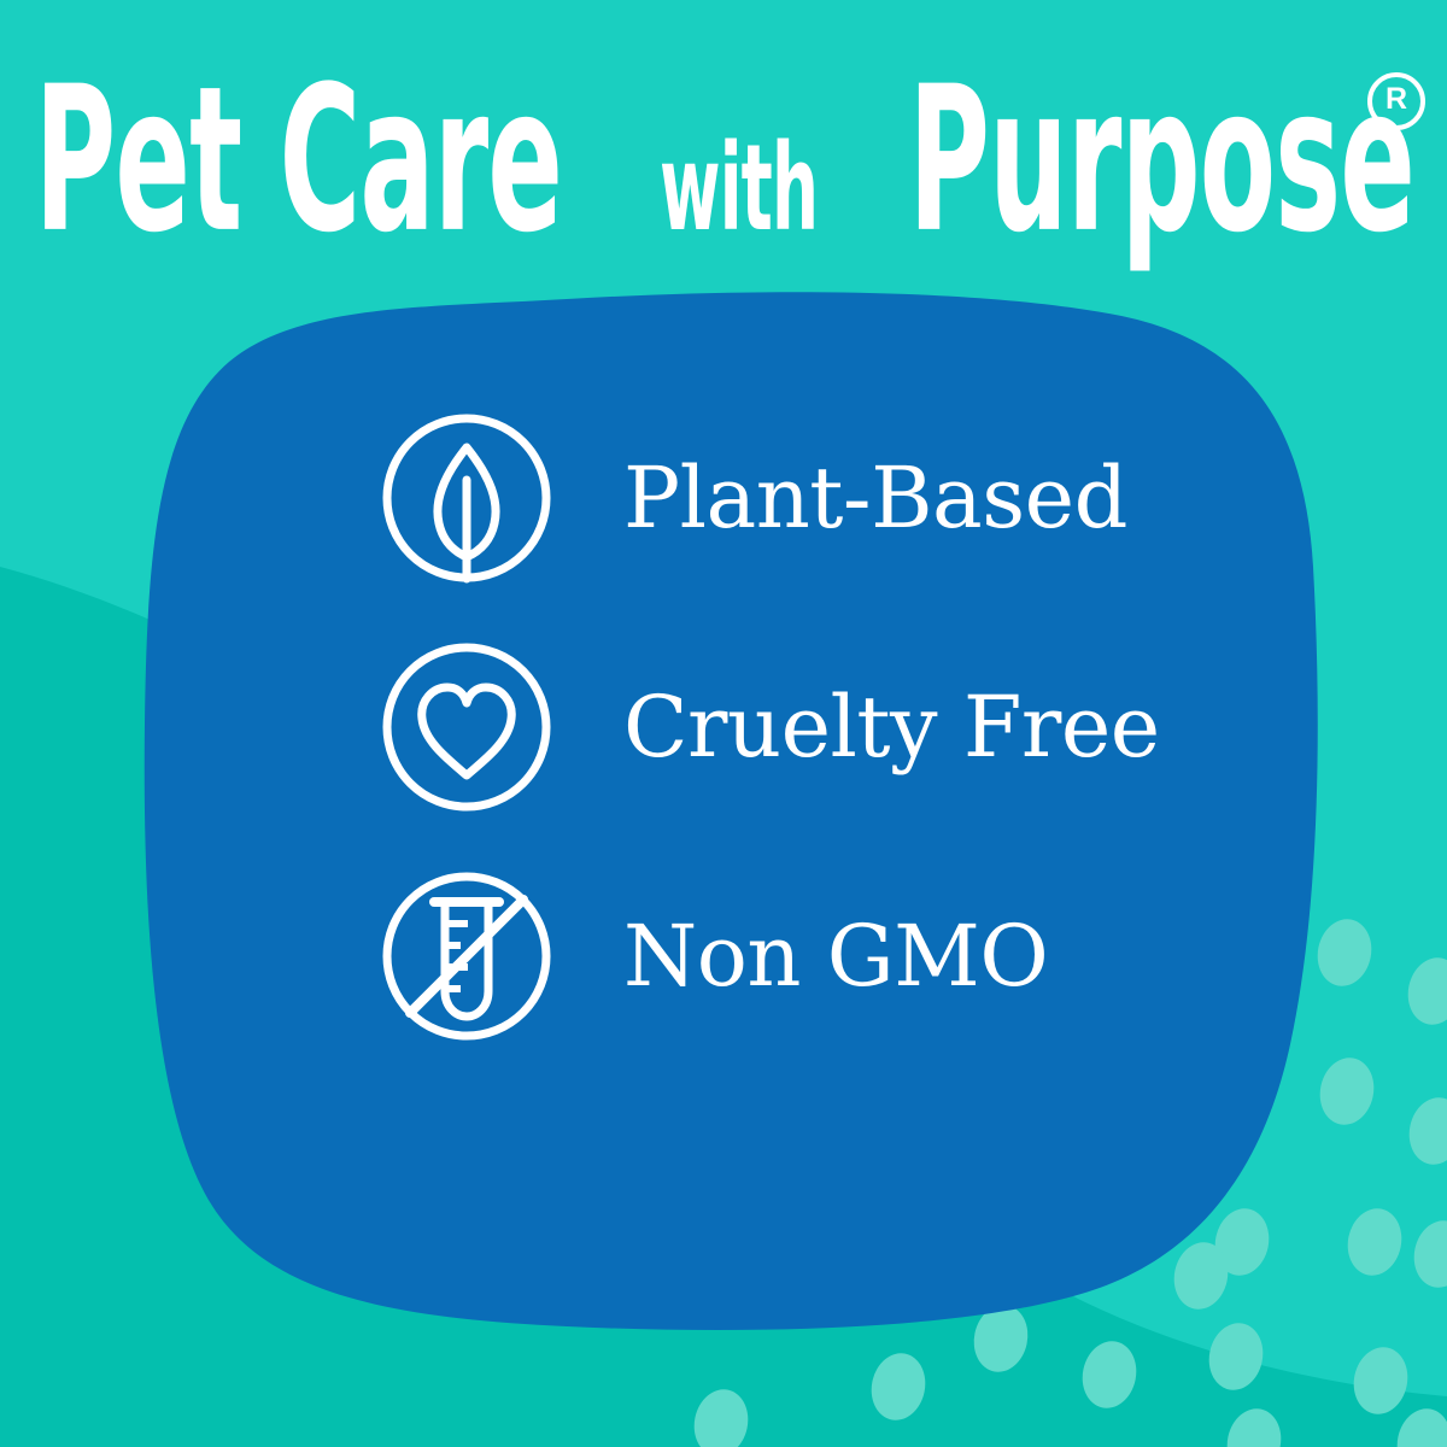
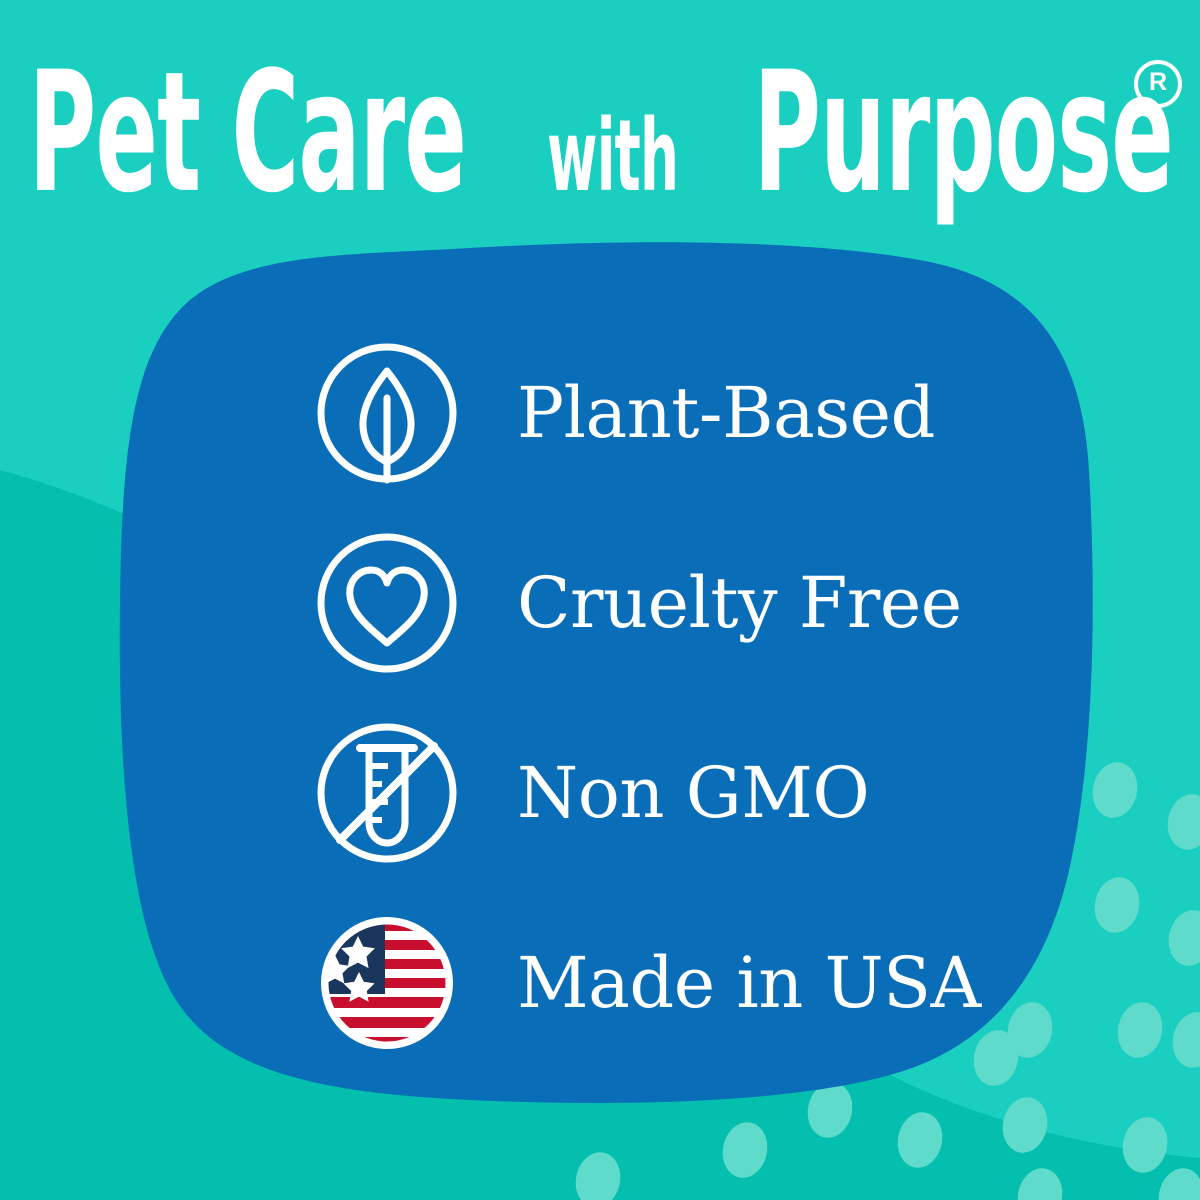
  Pet Care
  with
  Purpose
  R
  Plant-Based
  Cruelty Free
  Non GMO
+ Made in USA
